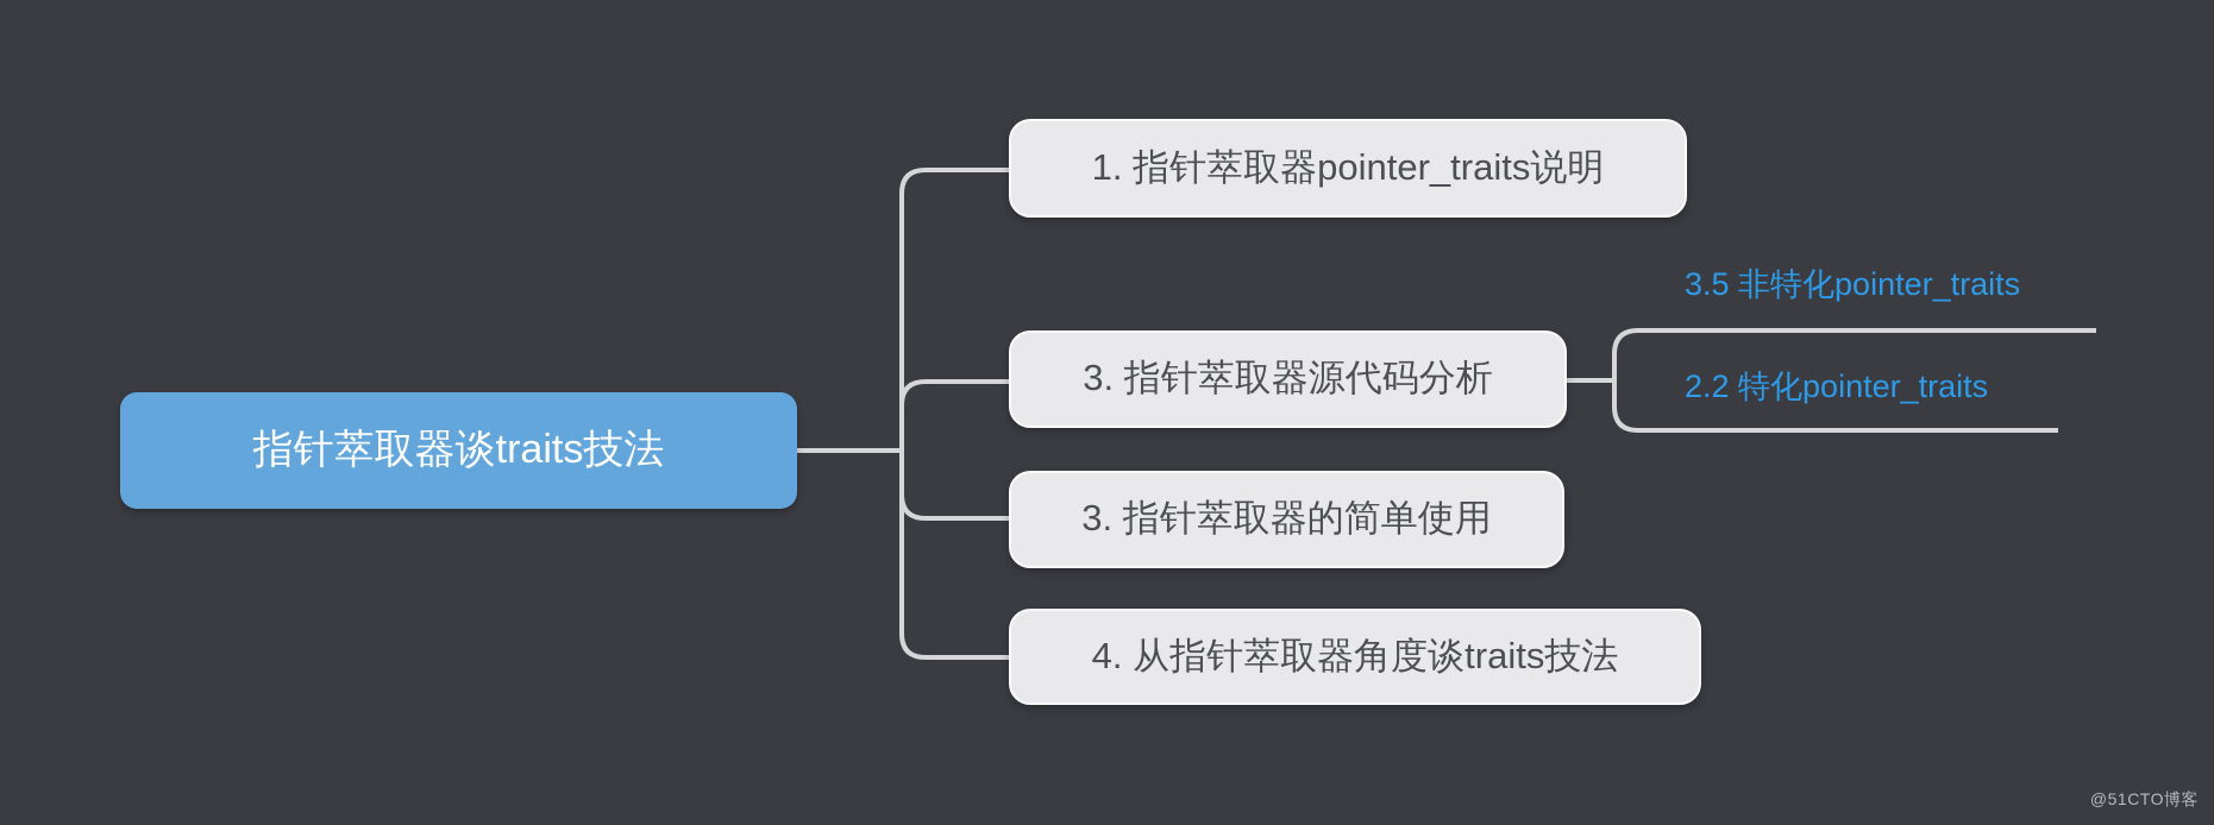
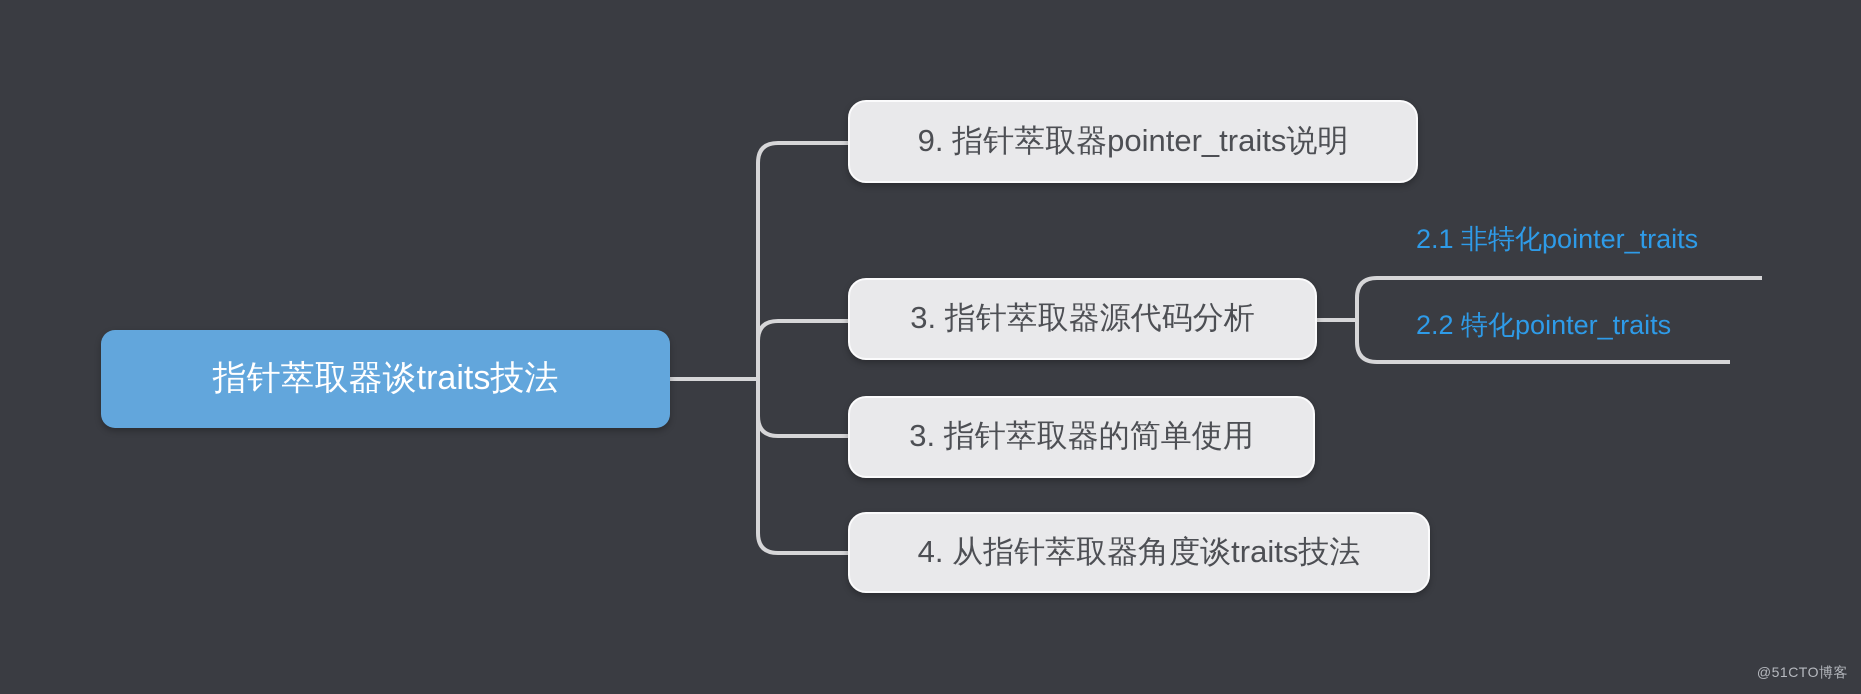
  指针萃取器谈traits技法
- 1. 指针萃取器pointer_traits说明
+ 9. 指针萃取器pointer_traits说明
  3. 指针萃取器源代码分析
  3. 指针萃取器的简单使用
  4. 从指针萃取器角度谈traits技法
- 3.5 非特化pointer_traits
+ 2.1 非特化pointer_traits
  2.2 特化pointer_traits
  @51CTO博客
